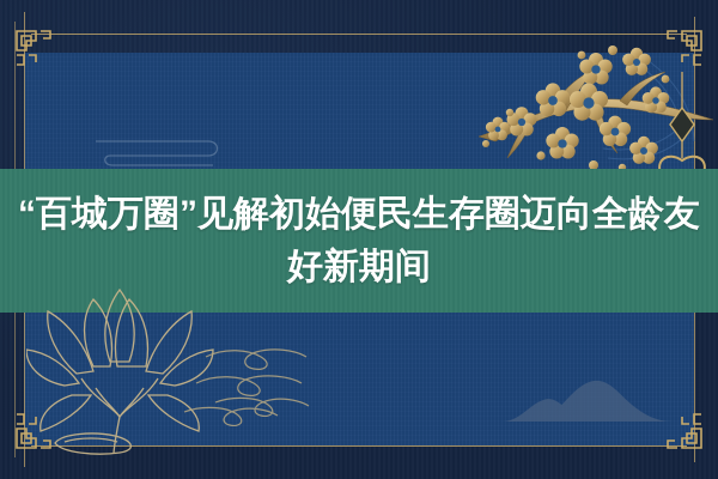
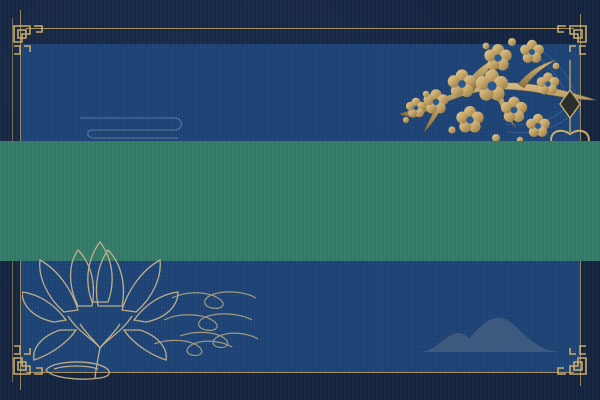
- “百城万圈”见解初始便民生存圈迈向全龄友好新期间
